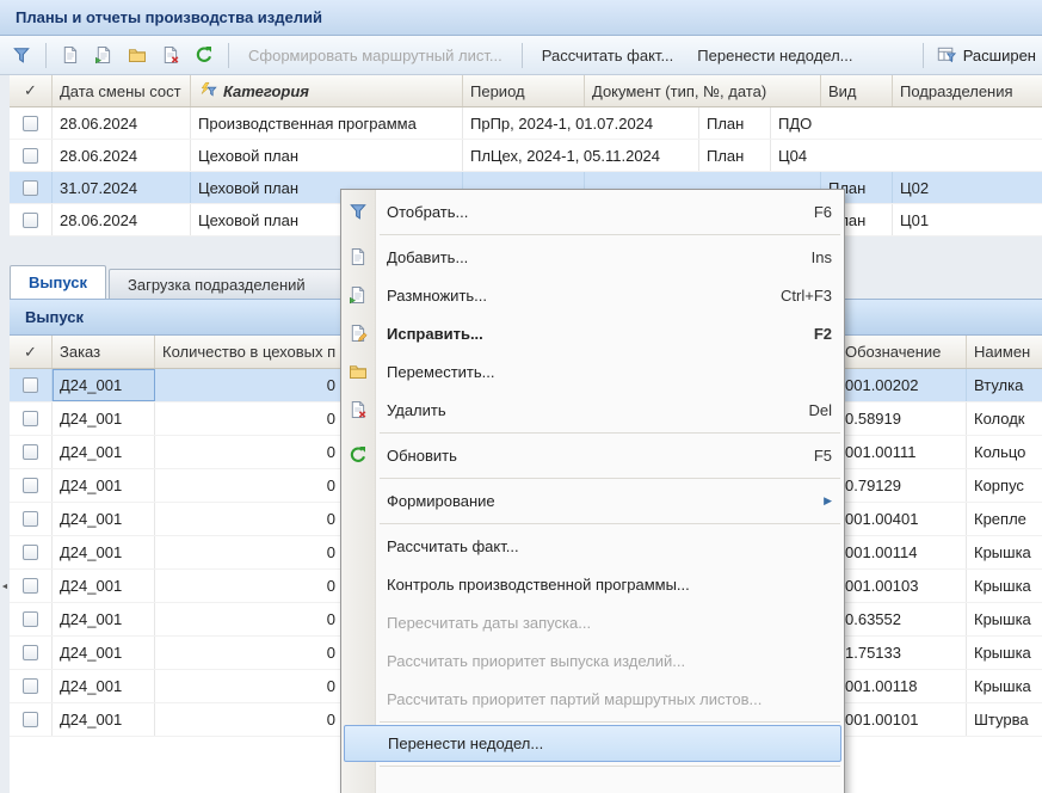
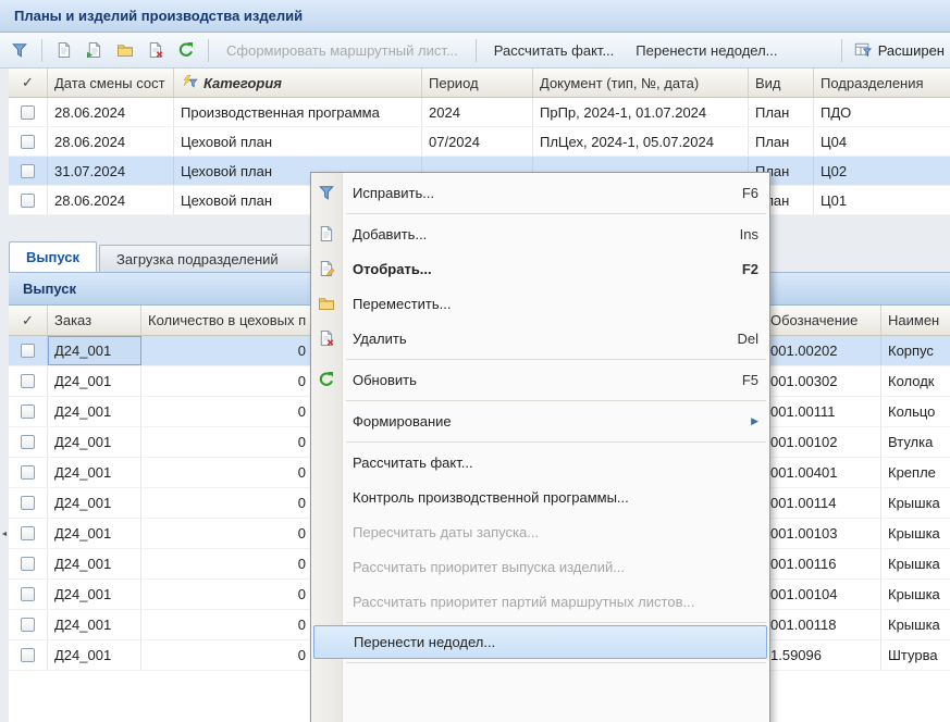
- Планы и отчеты производства изделий
+ Планы и изделий производства изделий
  Сформировать маршрутный лист...
  Рассчитать факт...
  Перенести недодел...
  Расширен
  ✓
  Дата смены сост
  Категория
  Период
  Документ (тип, №, дата)
  Вид
  Подразделения
  28.06.2024
  Производственная программа
+ 2024
  ПрПр, 2024-1, 01.07.2024
  План
  ПДО
  28.06.2024
  Цеховой план
+ 07/2024
- ПлЦех, 2024-1, 05.11.2024
+ ПлЦех, 2024-1, 05.07.2024
  План
  Ц04
  31.07.2024
  Цеховой план
  План
  Ц02
  28.06.2024
  Цеховой план
  Ц01
  Выпуск
  Загрузка подразделений
  Выпуск
  ✓
  Заказ
  Количество в цеховых п
  Обозначение
  Наимен
  Д24_001
  0
  001.00202
- Втулка
+ Корпус
  Д24_001
  0
- 0.58919
+ 001.00302
  Колодк
  Д24_001
  0
  001.00111
  Кольцо
  Д24_001
  0
- 0.79129
+ 001.00102
- Корпус
+ Втулка
  Д24_001
  0
  001.00401
  Крепле
  Д24_001
  0
  001.00114
  Крышка
  Д24_001
  0
  001.00103
  Крышка
  Д24_001
  0
- 0.63552
+ 001.00116
  Крышка
  Д24_001
  0
- 1.75133
+ 001.00104
  Крышка
  Д24_001
  0
  001.00118
  Крышка
  Д24_001
  0
- 001.00101
+ 1.59096
  Штурва
- Отобрать...
+ Исправить...
  F6
  Добавить...
  Ins
- Размножить...
- Ctrl+F3
- Исправить...
+ Отобрать...
  F2
  Переместить...
  Удалить
  Del
  Обновить
  F5
  Формирование
  ▶
  Рассчитать факт...
  Контроль производственной программы...
  Пересчитать даты запуска...
  Рассчитать приоритет выпуска изделий...
  Рассчитать приоритет партий маршрутных листов...
  Перенести недодел...
